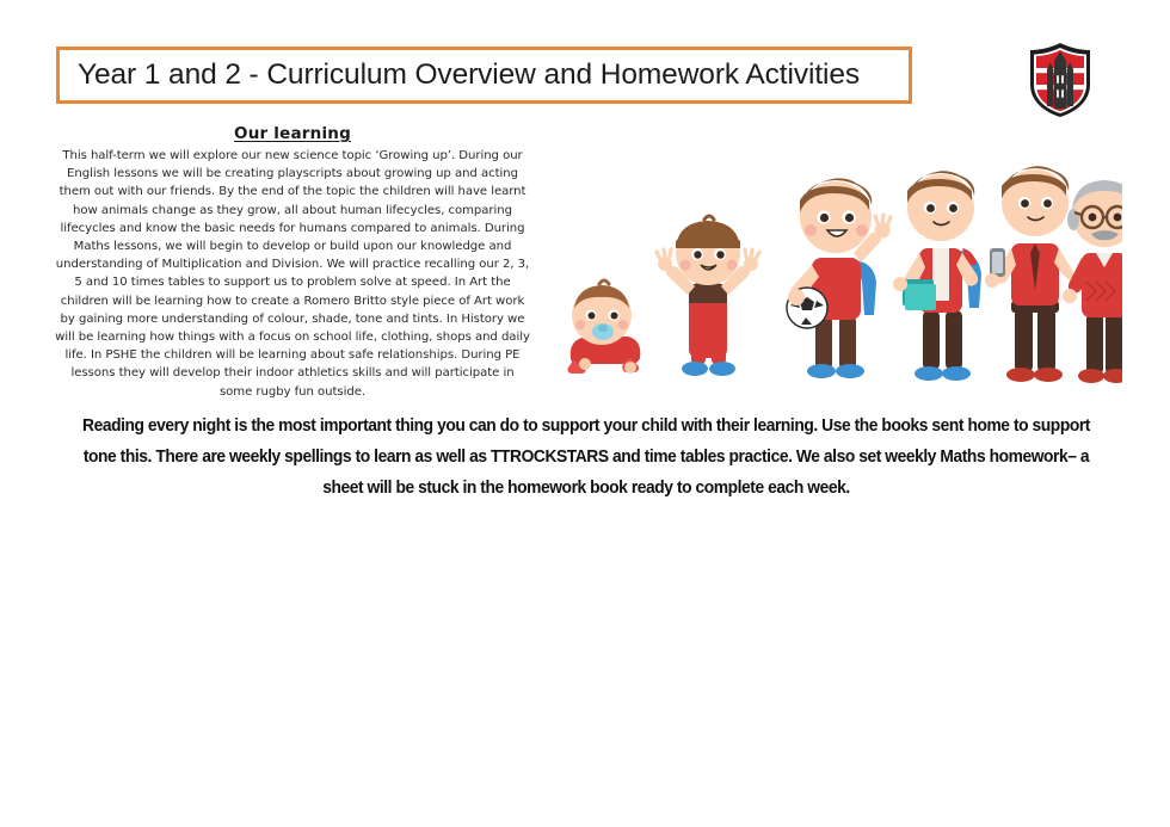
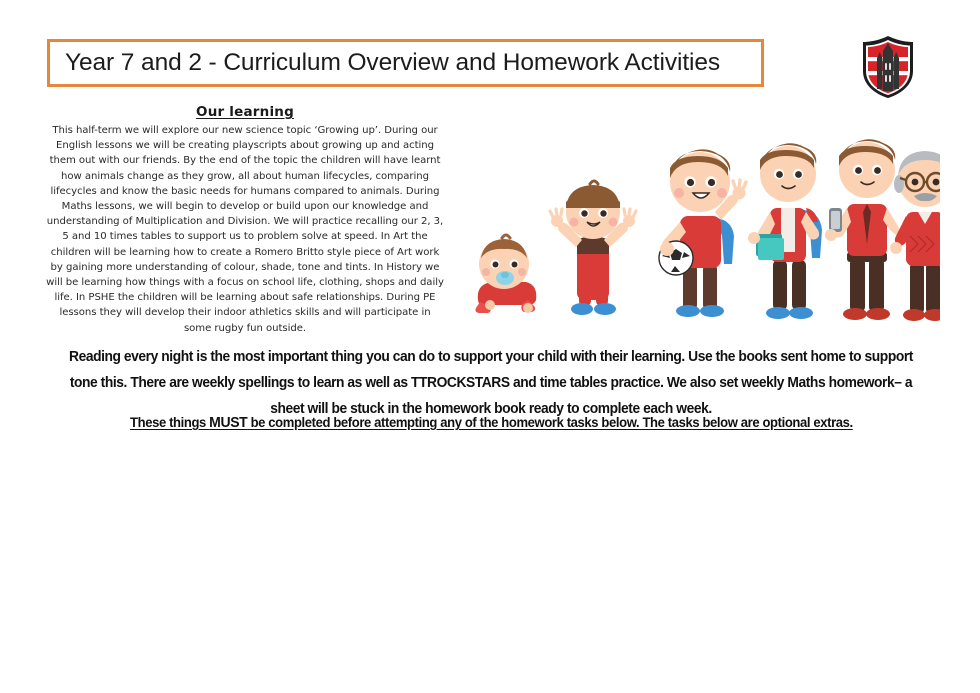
- Year 1 and 2 - Curriculum Overview and Homework Activities
+ Year 7 and 2 - Curriculum Overview and Homework Activities
  Our learning
  This half-term we will explore our new science topic ‘Growing up’. During our English lessons we will be creating playscripts about growing up and acting them out with our friends. By the end of the topic the children will have learnt how animals change as they grow, all about human lifecycles, comparing lifecycles and know the basic needs for humans compared to animals. During Maths lessons, we will begin to develop or build upon our knowledge and understanding of Multiplication and Division. We will practice recalling our 2, 3, 5 and 10 times tables to support us to problem solve at speed. In Art the children will be learning how to create a Romero Britto style piece of Art work by gaining more understanding of colour, shade, tone and tints. In History we will be learning how things with a focus on school life, clothing, shops and daily life. In PSHE the children will be learning about safe relationships. During PE lessons they will develop their indoor athletics skills and will participate in some rugby fun outside.
  Reading every night is the most important thing you can do to support your child with their learning. Use the books sent home to support tone this. There are weekly spellings to learn as well as TTROCKSTARS and time tables practice. We also set weekly Maths homework– a sheet will be stuck in the homework book ready to complete each week.
+ These things MUST be completed before attempting any of the homework tasks below. The tasks below are optional extras.
